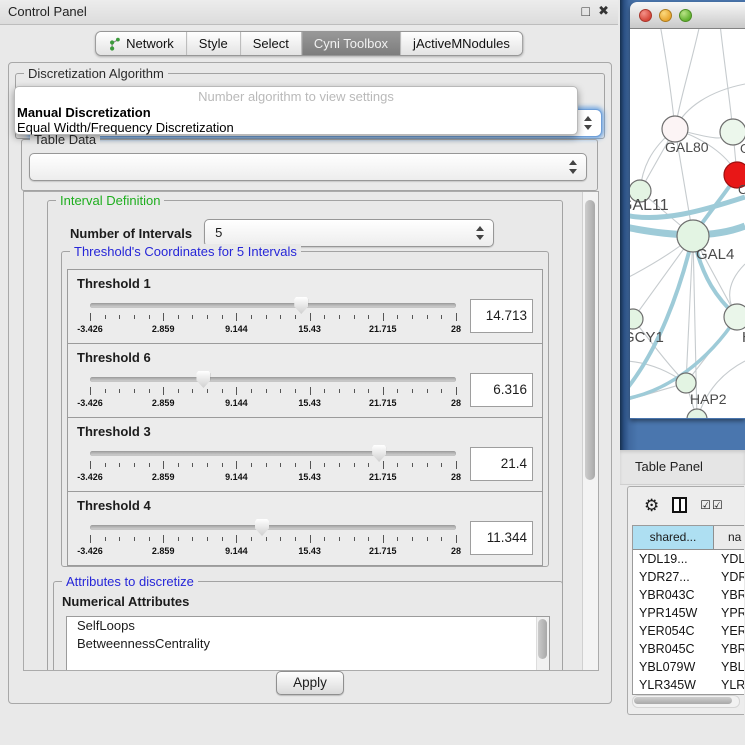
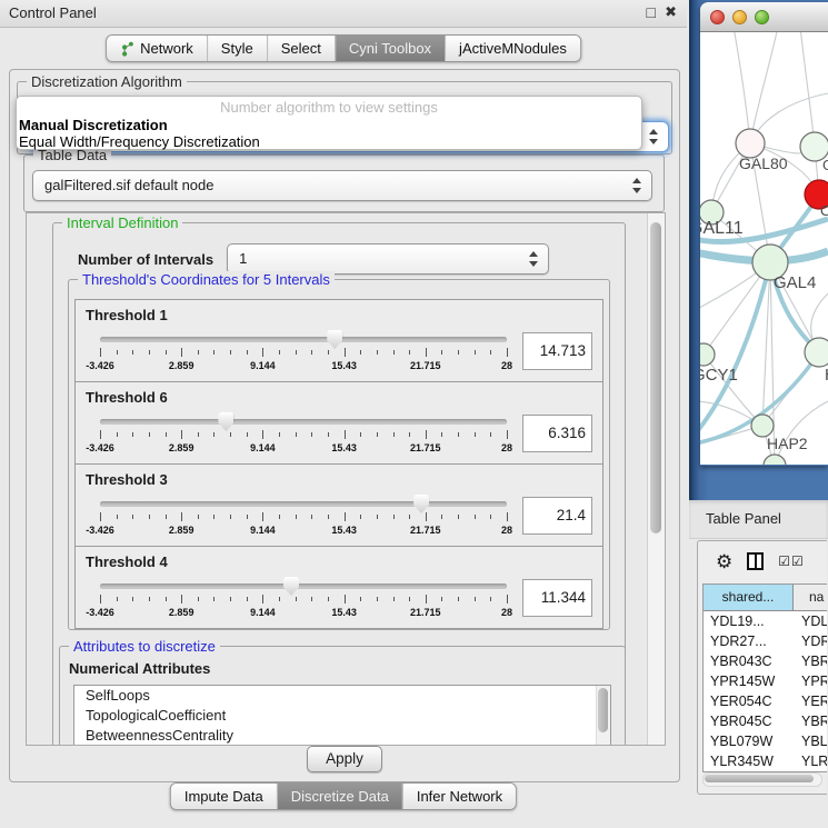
  Control Panel
  □
  ✖
  Network
  Style
  Select
  Cyni Toolbox
  jActiveMNodules
  Discretization Algorithm
  Number algorithm to view settings
  Manual Discretization
  Equal Width/Frequency Discretization
  Table Data
+ galFiltered.sif default node
  Interval Definition
  Number of Intervals
- 5
+ 1
  Threshold's Coordinates for 5 Intervals
  Threshold 1
  -3.426
  2.859
  9.144
  15.43
  21.715
  28
  14.713
  Threshold 6
  -3.426
  2.859
  9.144
  15.43
  21.715
  28
  6.316
  Threshold 3
  -3.426
  2.859
  9.144
  15.43
  21.715
  28
  21.4
  Threshold 4
  -3.426
  2.859
  9.144
  15.43
  21.715
  28
  11.344
  Attributes to discretize
  Numerical Attributes
  SelfLoops
+ TopologicalCoefficient
  BetweennessCentrality
  Apply
+ Impute Data
+ Discretize Data
+ Infer Network
  GAL80
  C
  AL11
  GAL4
  CY1
  HAP2
  Table Panel
  ⚙
  ☑☑
  shared...
  na
  YDL19...
  YDL
  YDR27...
  YDR
  YBR043C
  YBR
  YPR145W
  YPR
  YER054C
  YER
  YBR045C
  YBR
  YBL079W
  YBL
  YLR345W
  YLR
